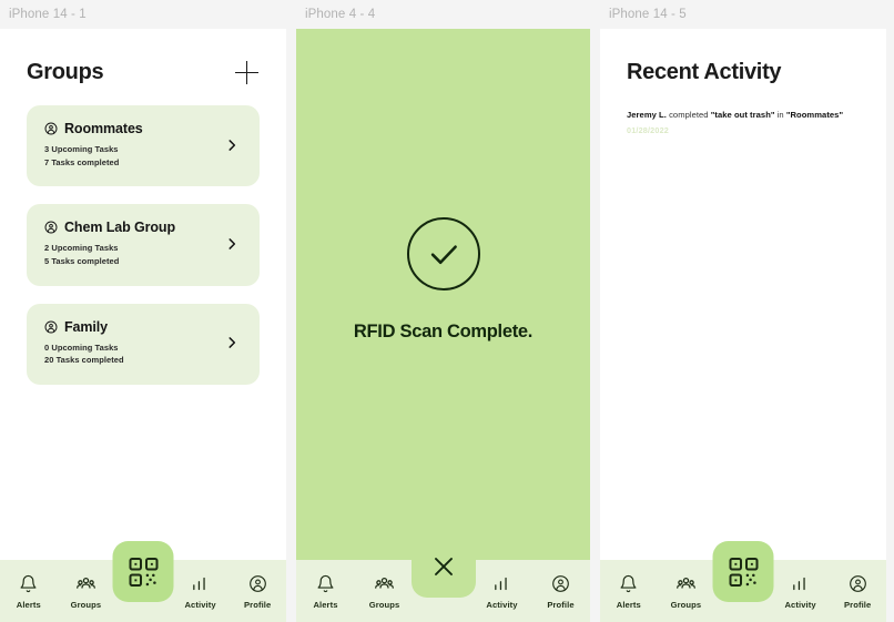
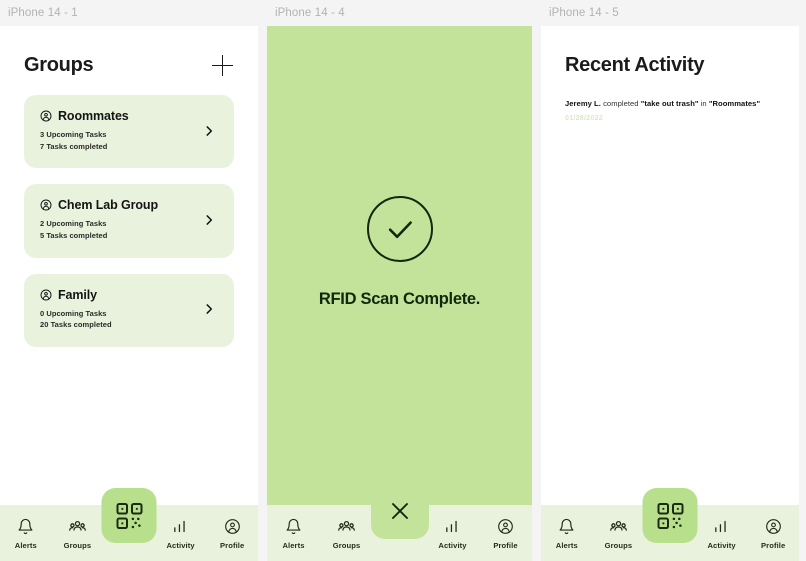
  iPhone 14 - 1
  Groups
  Roommates
  3 Upcoming Tasks
  7 Tasks completed
  Chem Lab Group
  2 Upcoming Tasks
  5 Tasks completed
  Family
  0 Upcoming Tasks
  20 Tasks completed
  Alerts
  Groups
  Activity
  Profile
- iPhone 4 - 4
+ iPhone 14 - 4
  RFID Scan Complete.
  Alerts
  Groups
  Activity
  Profile
  iPhone 14 - 5
  Recent Activity
  Jeremy L. completed "take out trash" in "Roommates"
  01/28/2022
  Alerts
  Groups
  Activity
  Profile
